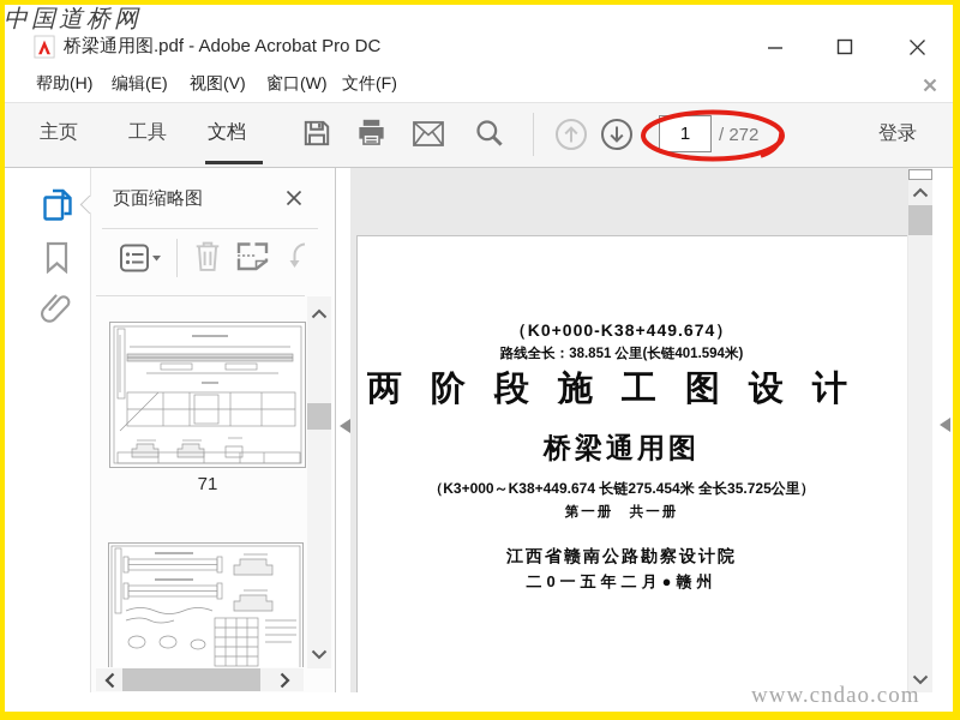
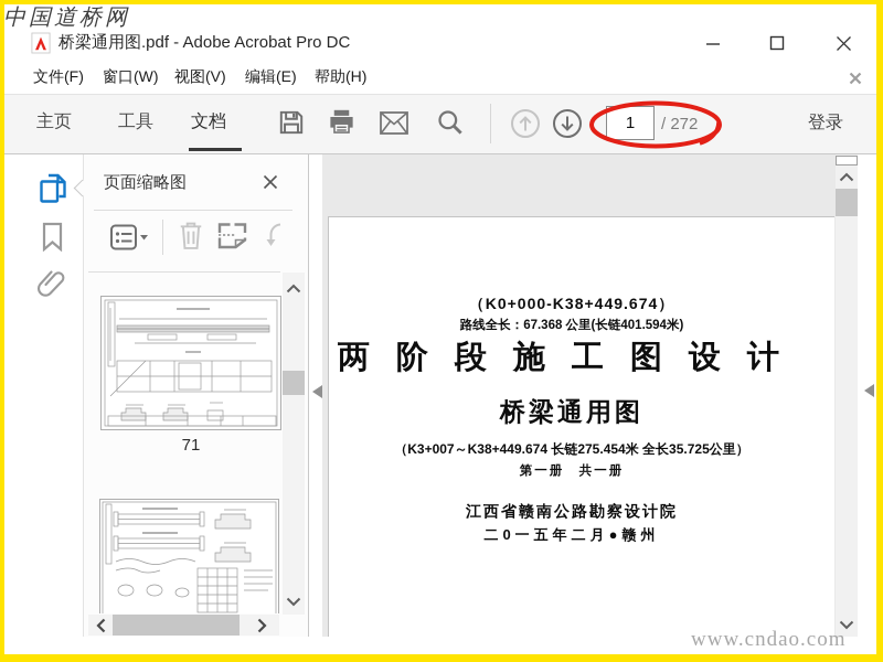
  桥梁通用图.pdf - Adobe Acrobat Pro DC
- 帮助(H)
+ 文件(F)
- 编辑(E)
+ 窗口(W)
  视图(V)
- 窗口(W)
+ 编辑(E)
- 文件(F)
+ 帮助(H)
  主页
  工具
  文档
  1
  / 272
  登录
  页面缩略图
  71
  （K0+000-K38+449.674）
- 路线全长：38.851 公里(长链401.594米)
+ 路线全长：67.368 公里(长链401.594米)
  两阶段施工图设计
  桥梁通用图
- （K3+000～K38+449.674 长链275.454米 全长35.725公里）
+ （K3+007～K38+449.674 长链275.454米 全长35.725公里）
  第一册 共一册
  江西省赣南公路勘察设计院
  二0一五年二月●赣州
  中国道桥网
  www.cndao.com
